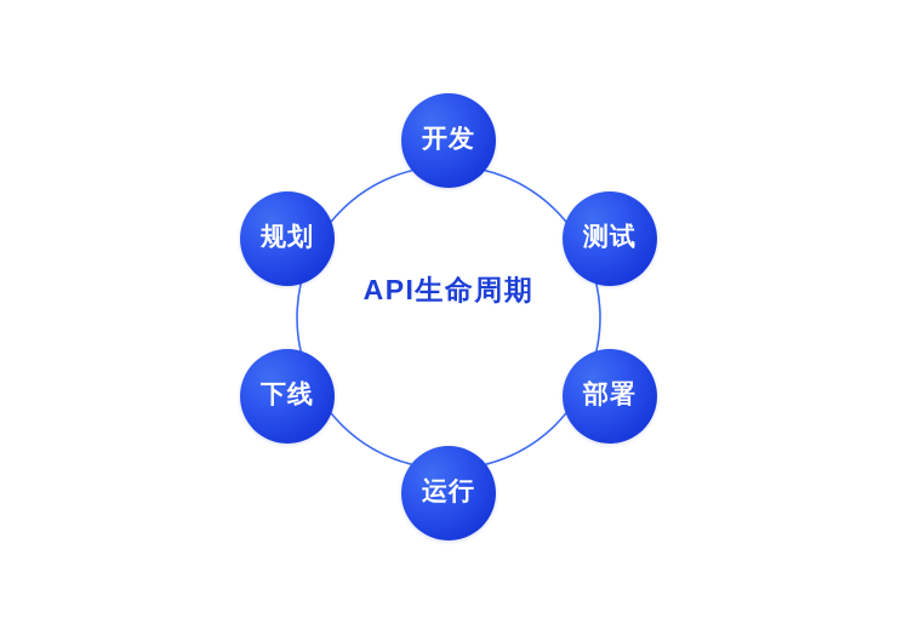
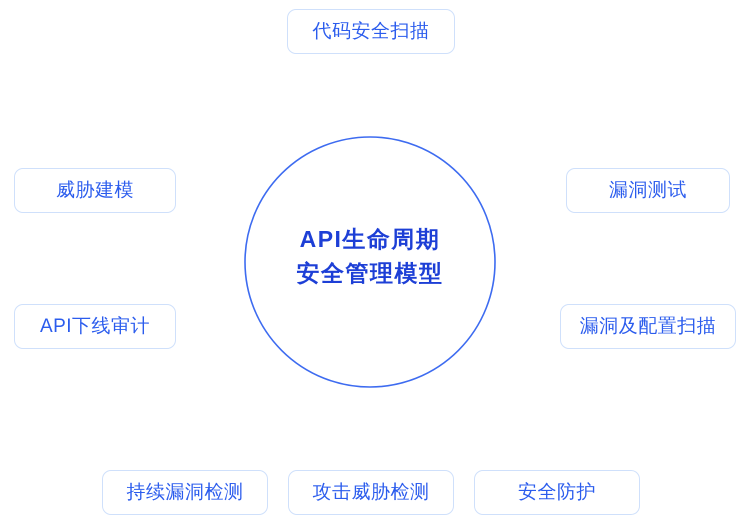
- 规划
- 开发
- 测试
- 部署
- 运行
- 下线
  API生命周期
+ 安全管理模型
+ 代码安全扫描
+ 威胁建模
+ API下线审计
+ 漏洞测试
+ 漏洞及配置扫描
+ 持续漏洞检测
+ 攻击威胁检测
+ 安全防护
